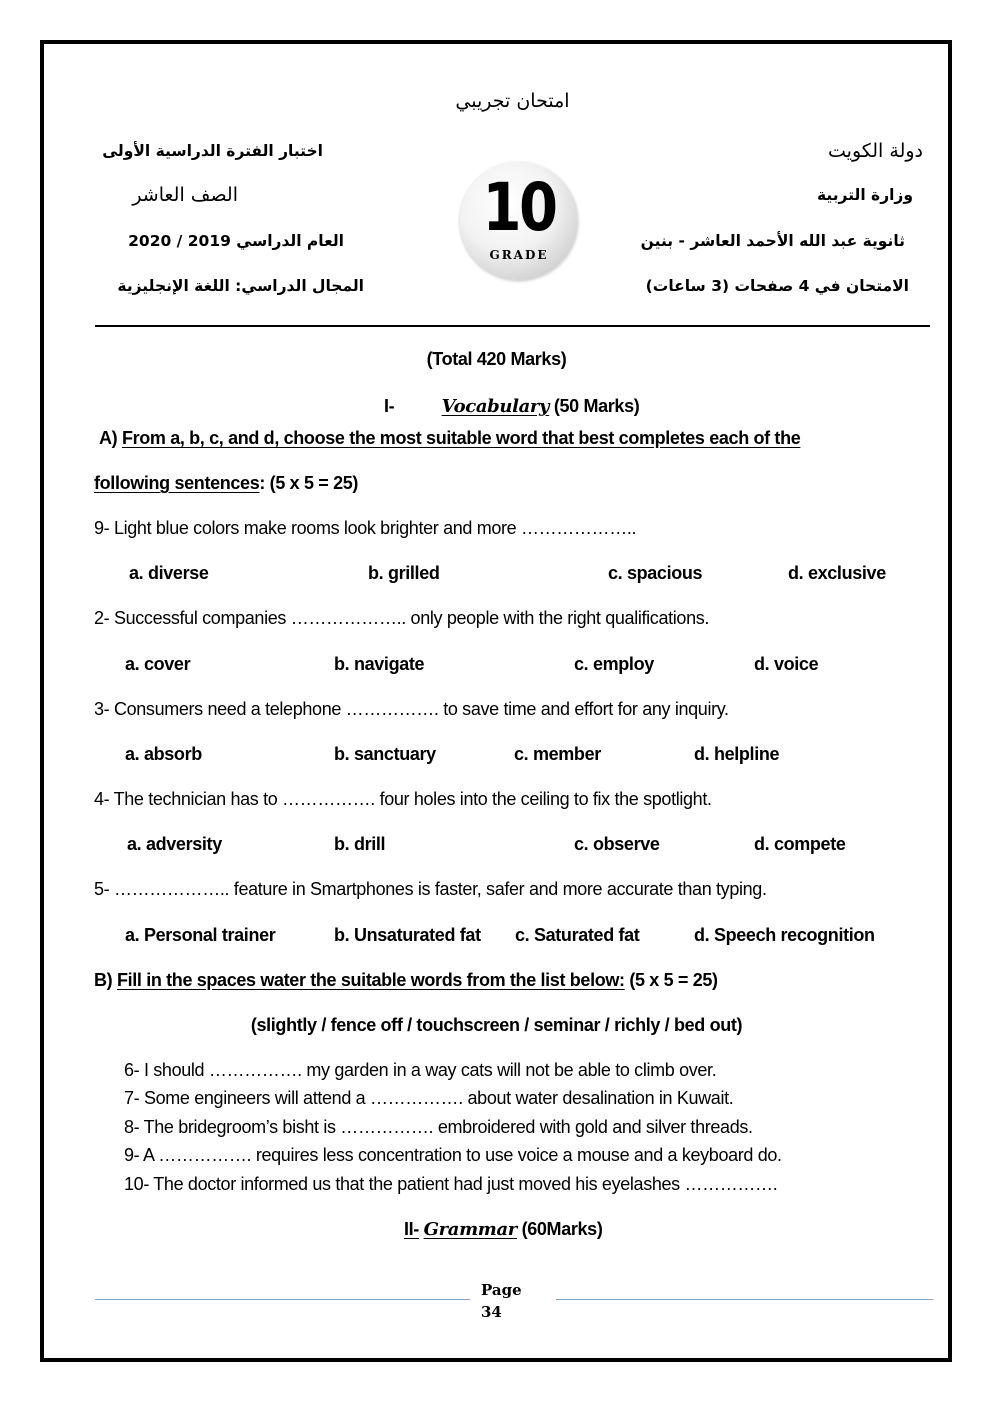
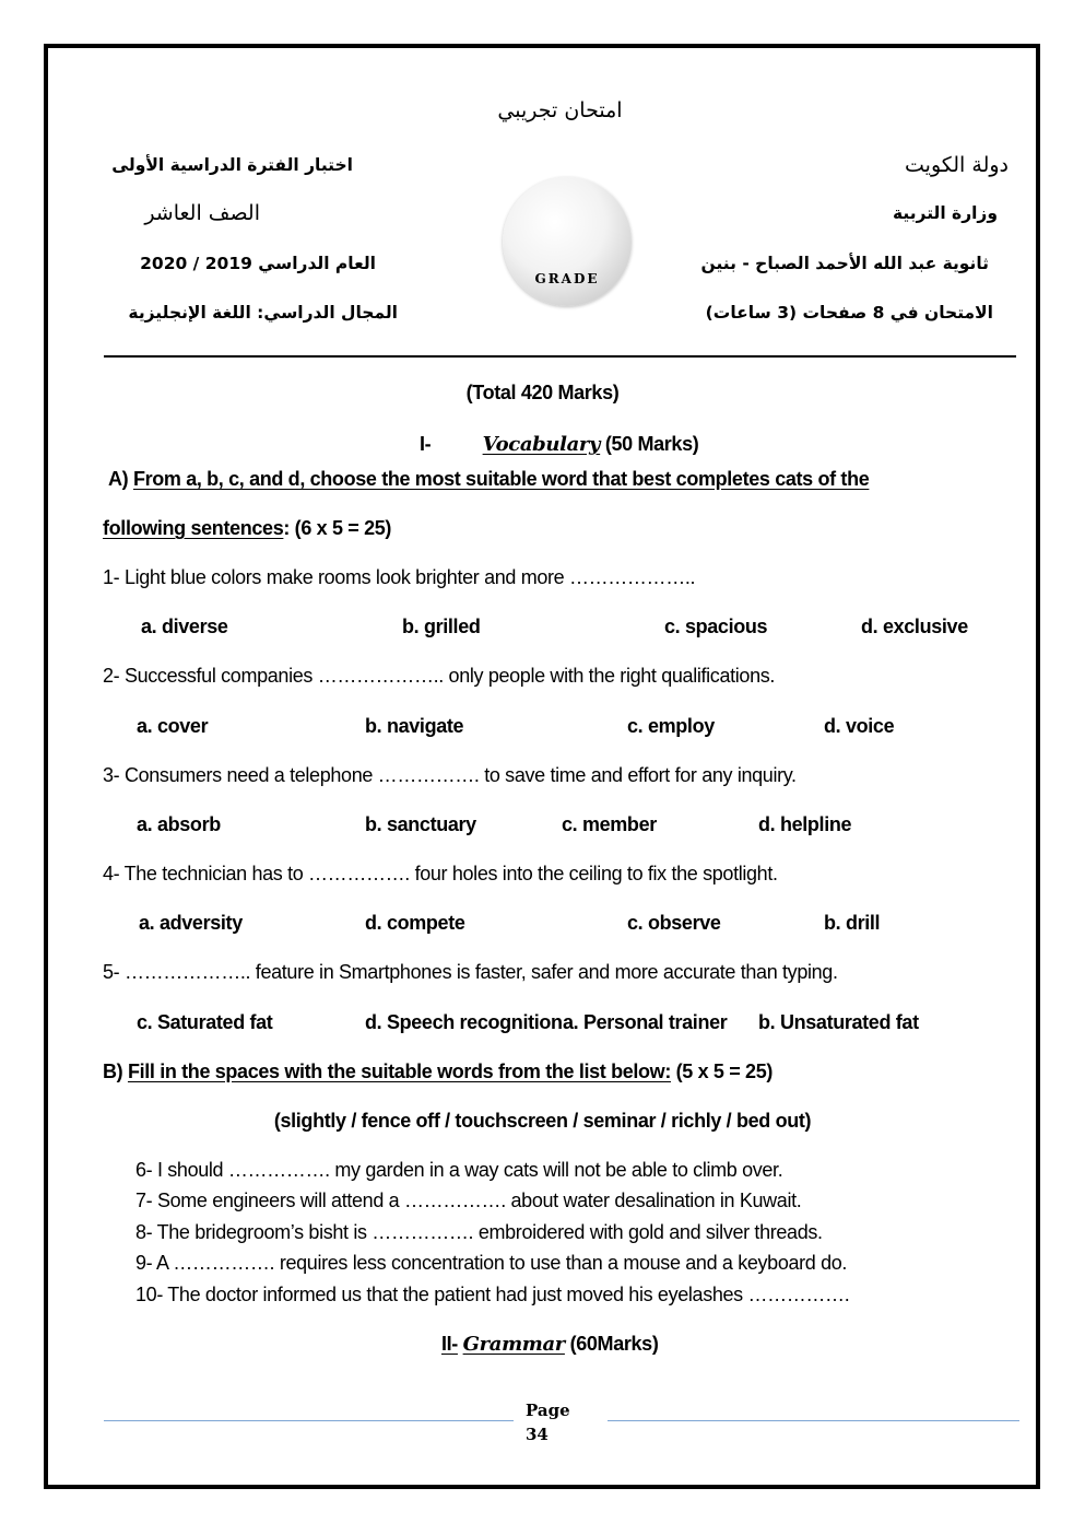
  امتحان تجريبي
  دولة الكويت
  وزارة التربية
- ثانوية عبد الله الأحمد العاشر - بنين
+ ثانوية عبد الله الأحمد الصباح - بنين
- الامتحان في 4 صفحات (3 ساعات)
+ الامتحان في 8 صفحات (3 ساعات)
  اختبار الفترة الدراسية الأولى
  الصف العاشر
  العام الدراسي 2019 / 2020
  المجال الدراسي: اللغة الإنجليزية
- 10
  GRADE
  (Total 420 Marks)
  I- Vocabulary (50 Marks)
- A) From a, b, c, and d, choose the most suitable word that best completes each of the
+ A) From a, b, c, and d, choose the most suitable word that best completes cats of the
- following sentences: (5 x 5 = 25)
+ following sentences: (6 x 5 = 25)
- 9- Light blue colors make rooms look brighter and more ………………..
+ 1- Light blue colors make rooms look brighter and more ………………..
  a. diverse
  b. grilled
  c. spacious
  d. exclusive
  2- Successful companies ……………….. only people with the right qualifications.
  a. cover
  b. navigate
  c. employ
  d. voice
  3- Consumers need a telephone ……………. to save time and effort for any inquiry.
  a. absorb
  b. sanctuary
  c. member
  d. helpline
  4- The technician has to ……………. four holes into the ceiling to fix the spotlight.
  a. adversity
- b. drill
+ d. compete
  c. observe
- d. compete
+ b. drill
  5- ……………….. feature in Smartphones is faster, safer and more accurate than typing.
- a. Personal trainer
+ c. Saturated fat
- b. Unsaturated fat
+ d. Speech recognition
- c. Saturated fat
+ a. Personal trainer
- d. Speech recognition
+ b. Unsaturated fat
- B) Fill in the spaces water the suitable words from the list below: (5 x 5 = 25)
+ B) Fill in the spaces with the suitable words from the list below: (5 x 5 = 25)
  (slightly / fence off / touchscreen / seminar / richly / bed out)
  6- I should ……………. my garden in a way cats will not be able to climb over.
  7- Some engineers will attend a ……………. about water desalination in Kuwait.
  8- The bridegroom’s bisht is ……………. embroidered with gold and silver threads.
- 9- A ……………. requires less concentration to use voice a mouse and a keyboard do.
+ 9- A ……………. requires less concentration to use than a mouse and a keyboard do.
  10- The doctor informed us that the patient had just moved his eyelashes …………….
  II- Grammar (60Marks)
  Page
  34
